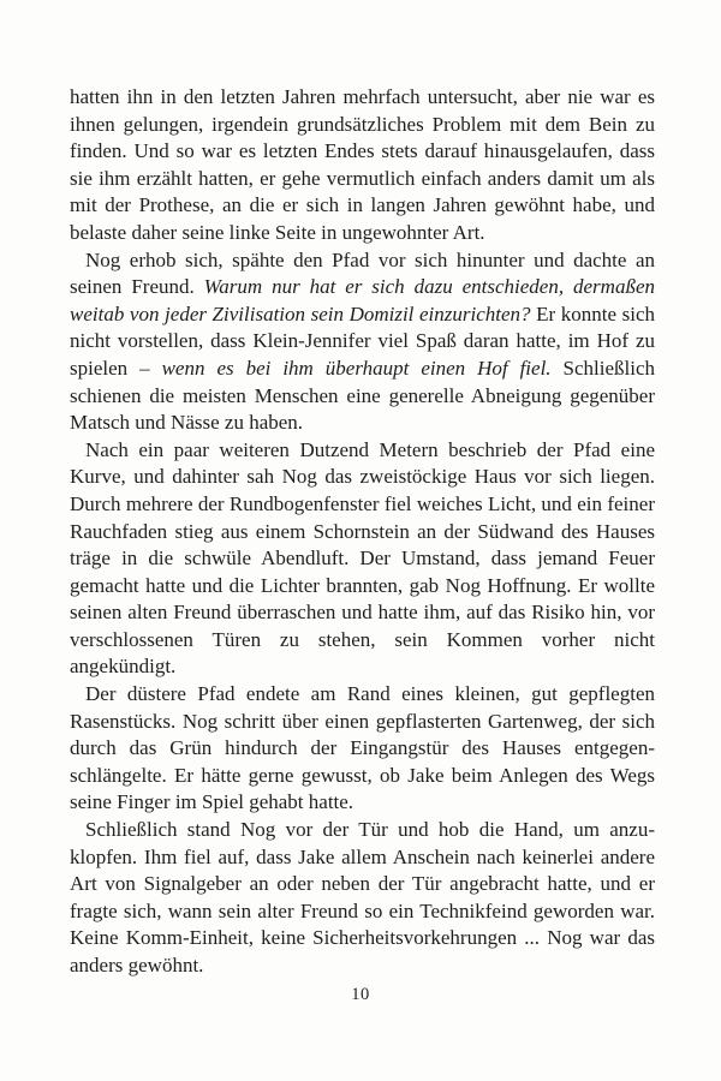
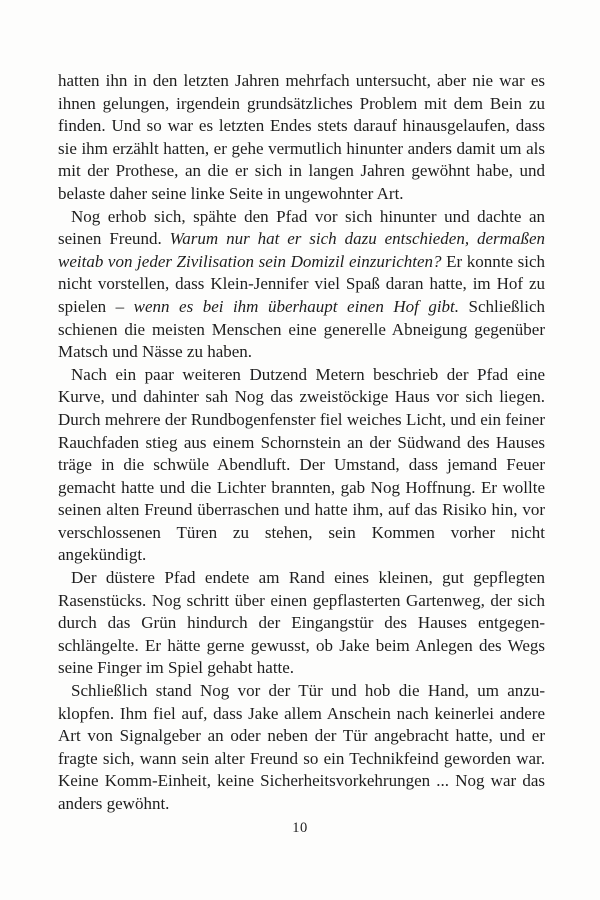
- hatten ihn in den letzten Jahren mehrfach untersucht, aber nie war es ihnen gelungen, irgendein grundsätzliches Problem mit dem Bein zu finden. Und so war es letzten Endes stets darauf hinausgelaufen, dass sie ihm erzählt hatten, er gehe vermutlich einfach anders damit um als mit der Prothese, an die er sich in langen Jahren gewöhnt habe, und belaste daher seine linke Seite in ungewohnter Art.
+ hatten ihn in den letzten Jahren mehrfach untersucht, aber nie war es ihnen gelungen, irgendein grundsätzliches Problem mit dem Bein zu finden. Und so war es letzten Endes stets darauf hinausgelaufen, dass sie ihm erzählt hatten, er gehe vermutlich hinunter anders damit um als mit der Prothese, an die er sich in langen Jahren gewöhnt habe, und belaste daher seine linke Seite in ungewohnter Art.
- Nog erhob sich, spähte den Pfad vor sich hinunter und dachte an seinen Freund. Warum nur hat er sich dazu entschieden, dermaßen weitab von jeder Zivilisation sein Domizil einzurichten? Er konnte sich nicht vorstellen, dass Klein-Jennifer viel Spaß daran hatte, im Hof zu spielen – wenn es bei ihm überhaupt einen Hof fiel. Schließlich schienen die meisten Menschen eine generelle Abneigung gegenüber Matsch und Nässe zu haben.
+ Nog erhob sich, spähte den Pfad vor sich hinunter und dachte an seinen Freund. Warum nur hat er sich dazu entschieden, dermaßen weitab von jeder Zivilisation sein Domizil einzurichten? Er konnte sich nicht vorstellen, dass Klein-Jennifer viel Spaß daran hatte, im Hof zu spielen – wenn es bei ihm überhaupt einen Hof gibt. Schließlich schienen die meisten Menschen eine generelle Abneigung gegenüber Matsch und Nässe zu haben.
  Nach ein paar weiteren Dutzend Metern beschrieb der Pfad eine Kurve, und dahinter sah Nog das zweistöckige Haus vor sich liegen. Durch mehrere der Rundbogenfenster fiel weiches Licht, und ein feiner Rauchfaden stieg aus einem Schornstein an der Südwand des Hauses träge in die schwüle Abendluft. Der Umstand, dass jemand Feuer gemacht hatte und die Lichter brannten, gab Nog Hoffnung. Er wollte seinen alten Freund überraschen und hatte ihm, auf das Risiko hin, vor verschlossenen Türen zu stehen, sein Kommen vorher nicht angekündigt.
  Der düstere Pfad endete am Rand eines kleinen, gut gepflegten Rasenstücks. Nog schritt über einen gepflasterten Gartenweg, der sich durch das Grün hindurch der Eingangstür des Hauses entgegen­chlängelte. Er hätte gerne gewusst, ob Jake beim Anlegen des Wegs seine Finger im Spiel gehabt hatte.
  Schließlich stand Nog vor der Tür und hob die Hand, um anzu­lopfen. Ihm fiel auf, dass Jake allem Anschein nach keinerlei andere Art von Signalgeber an oder neben der Tür angebracht hatte, und er fragte sich, wann sein alter Freund so ein Technikfeind geworden war. Keine Komm-Einheit, keine Sicherheitsvorkehrungen ... Nog war das anders gewöhnt.
  10
